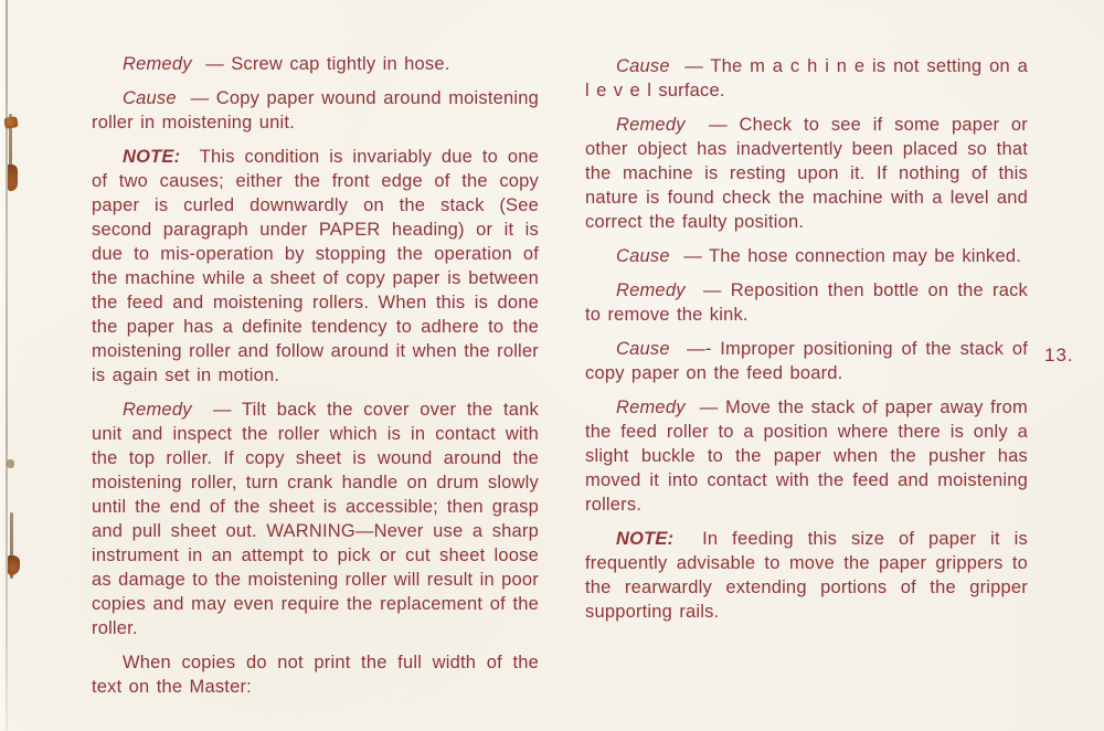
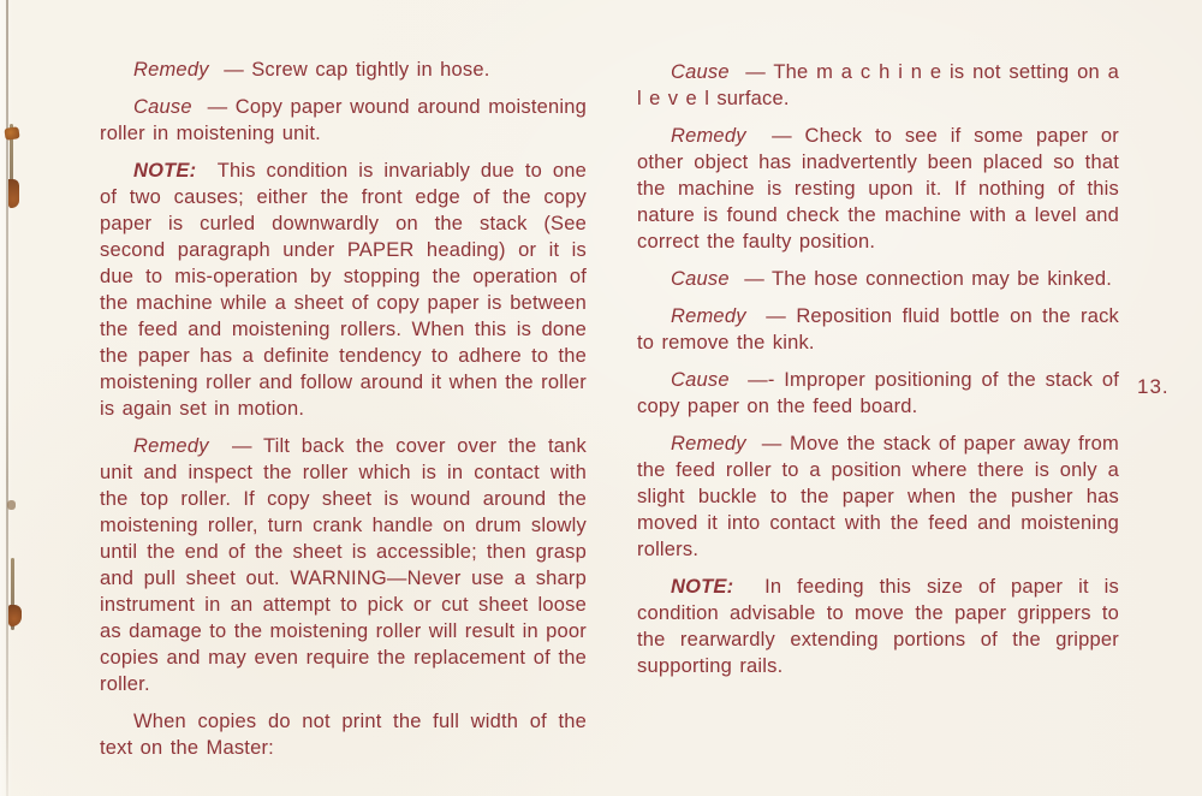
  Remedy — Screw cap tightly in hose.
  Cause — Copy paper wound around moistening roller in moistening unit.
  NOTE: This condition is invariably due to one of two causes; either the front edge of the copy paper is curled downwardly on the stack (See second paragraph under PAPER heading) or it is due to mis-operation by stopping the operation of the machine while a sheet of copy paper is between the feed and moistening rollers. When this is done the paper has a definite tendency to adhere to the moistening roller and follow around it when the roller is again set in motion.
  Remedy — Tilt back the cover over the tank unit and inspect the roller which is in contact with the top roller. If copy sheet is wound around the moistening roller, turn crank handle on drum slowly until the end of the sheet is accessible; then grasp and pull sheet out. WARNING—Never use a sharp instrument in an attempt to pick or cut sheet loose as damage to the moistening roller will result in poor copies and may even require the replacement of the roller.
  When copies do not print the full width of the text on the Master:
  Cause — The m a c h i n e is not setting on a l e v e l surface.
  Remedy — Check to see if some paper or other object has inadvertently been placed so that the machine is resting upon it. If nothing of this nature is found check the machine with a level and correct the faulty position.
  Cause — The hose connection may be kinked.
- Remedy — Reposition then bottle on the rack to remove the kink.
+ Remedy — Reposition fluid bottle on the rack to remove the kink.
  Cause —- Improper positioning of the stack of copy paper on the feed board.
  Remedy — Move the stack of paper away from the feed roller to a position where there is only a slight buckle to the paper when the pusher has moved it into contact with the feed and moistening rollers.
- NOTE: In feeding this size of paper it is frequently advisable to move the paper grippers to the rearwardly extending portions of the gripper supporting rails.
+ NOTE: In feeding this size of paper it is condition advisable to move the paper grippers to the rearwardly extending portions of the gripper supporting rails.
  13.
